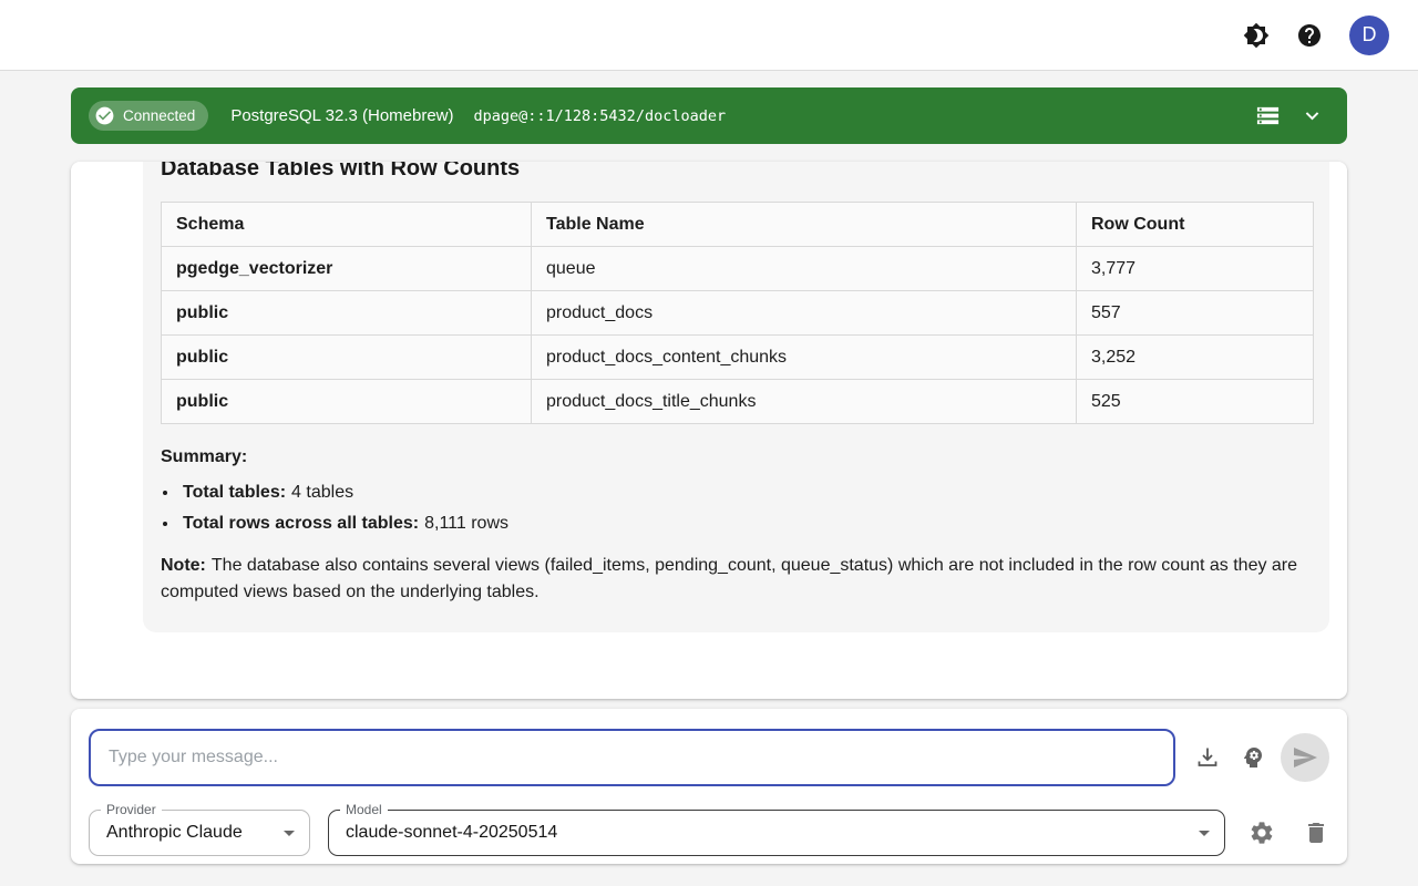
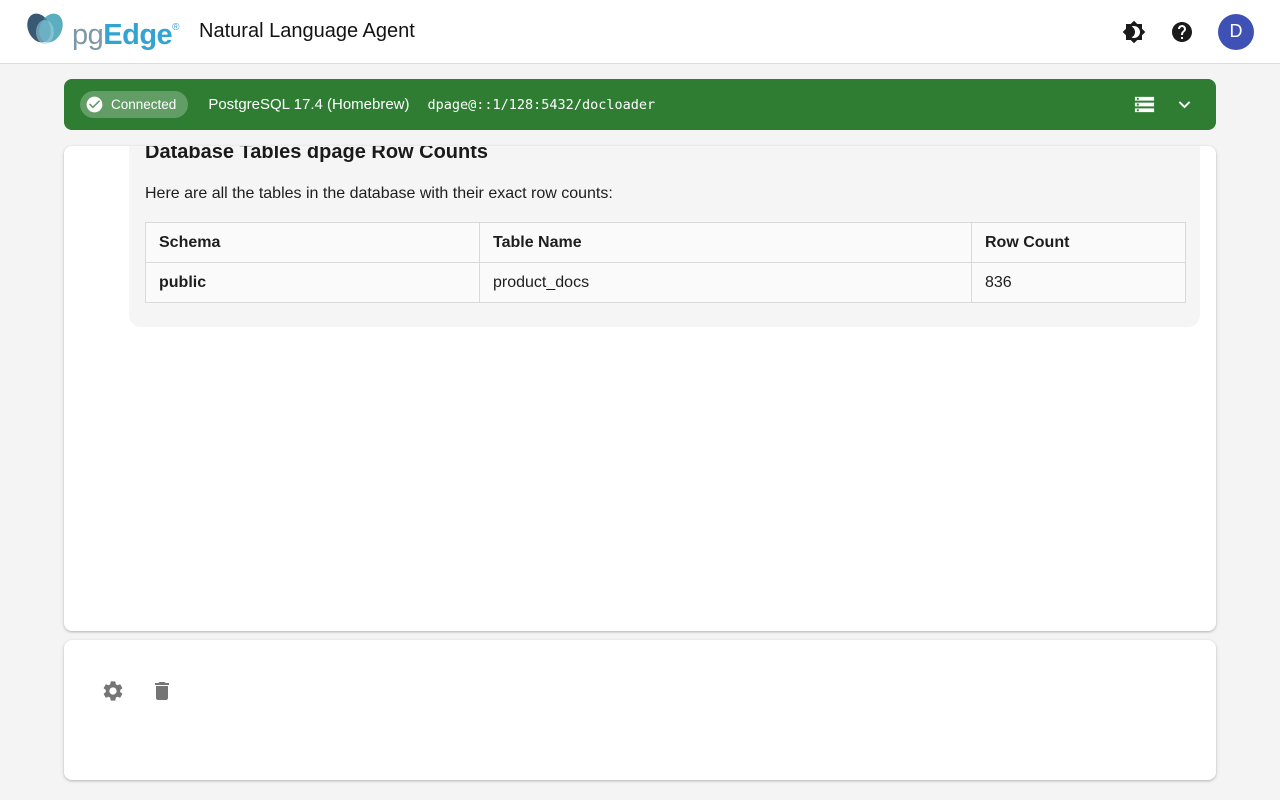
+ pgEdge®
+ Natural Language Agent
  D
  Connected
- PostgreSQL 32.3 (Homebrew)
+ PostgreSQL 17.4 (Homebrew)
  dpage@::1/128:5432/docloader
- Database Tables with Row Counts
+ Database Tables dpage Row Counts
+ Here are all the tables in the database with their exact row counts:
  Schema	Table Name	Row Count
- pgedge_vectorizer	queue	3,777
- public	product_docs	557
+ public	product_docs	836
- public	product_docs_content_chunks	3,252
- public	product_docs_title_chunks	525
- Summary:
- Total tables: 4 tables
- Total rows across all tables: 8,111 rows
- Note: The database also contains several views (failed_items, pending_count, queue_status) which are not included in the row count as they are computed views based on the underlying tables.
- Type your message...
- Provider
- Anthropic Claude
- Model
- claude-sonnet-4-20250514
